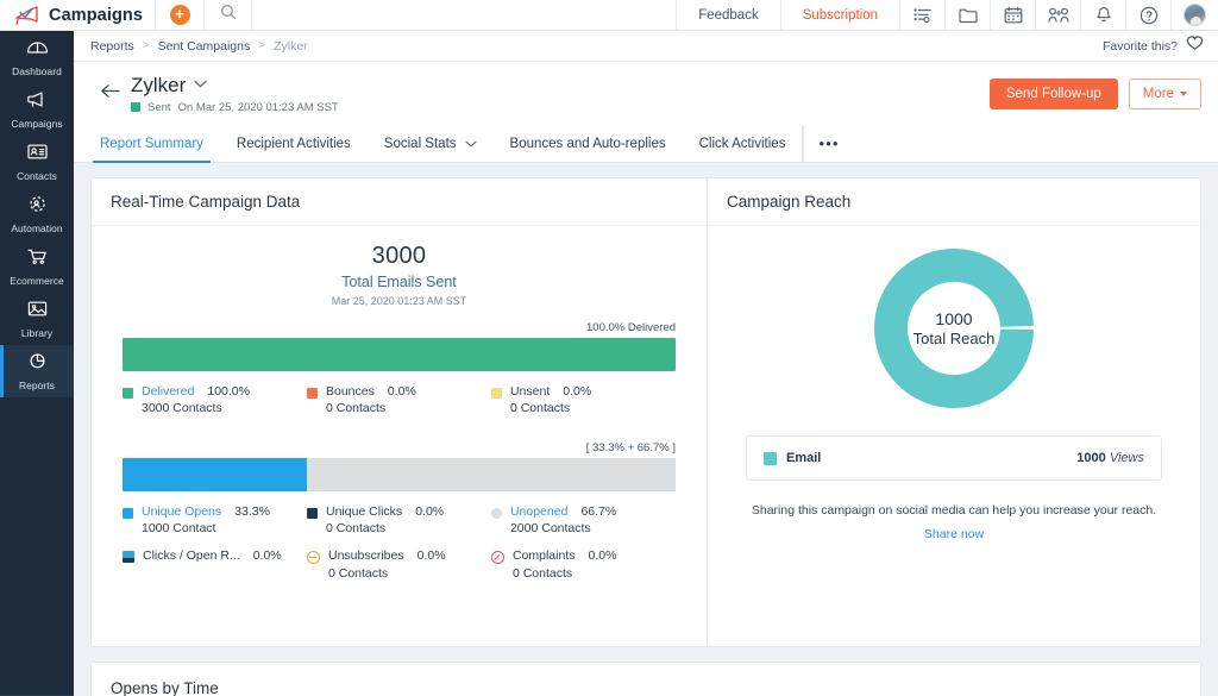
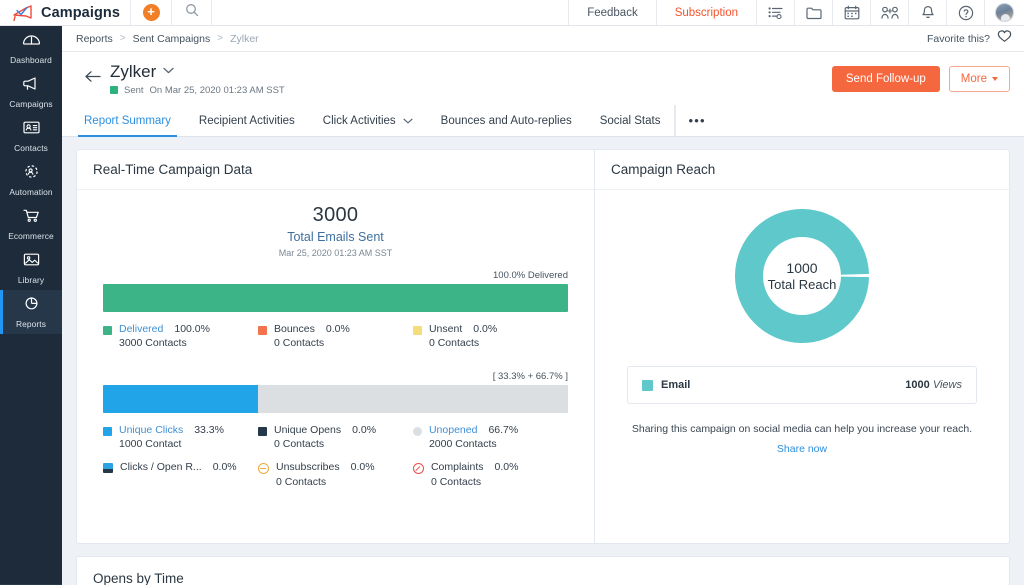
  Campaigns
  +
  Feedback
  Subscription
  Dashboard
  Campaigns
  Contacts
  Automation
  Ecommerce
  Library
  Reports
  Reports
  >
  Sent Campaigns
  >
  Zylker
  Favorite this?
  Zylker
  Sent
  On Mar 25, 2020 01:23 AM SST
  Send Follow-up
  More
  Report Summary
  Recipient Activities
- Social Stats
+ Click Activities
  Bounces and Auto-replies
- Click Activities
+ Social Stats
  •••
  Real-Time Campaign Data
  3000
  Total Emails Sent
  Mar 25, 2020 01:23 AM SST
  100.0% Delivered
  Delivered
  100.0%
  3000 Contacts
  Bounces
  0.0%
  0 Contacts
  Unsent
  0.0%
  0 Contacts
  [ 33.3% + 66.7% ]
- Unique Opens
+ Unique Clicks
  33.3%
  1000 Contact
- Unique Clicks
+ Unique Opens
  0.0%
  0 Contacts
  Unopened
  66.7%
  2000 Contacts
  Clicks / Open R...
  0.0%
  Unsubscribes
  0.0%
  0 Contacts
  Complaints
  0.0%
  0 Contacts
  Campaign Reach
  1000
  Total Reach
  Email
  1000 Views
  Sharing this campaign on social media can help you increase your reach.
  Share now
  Opens by Time
